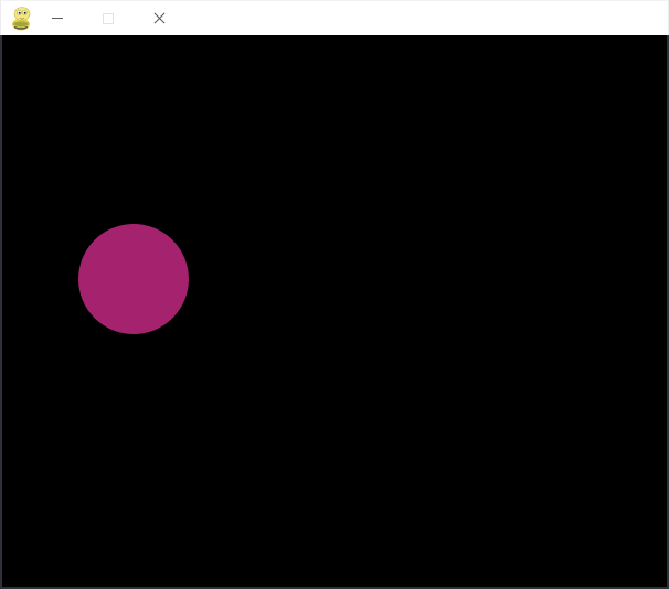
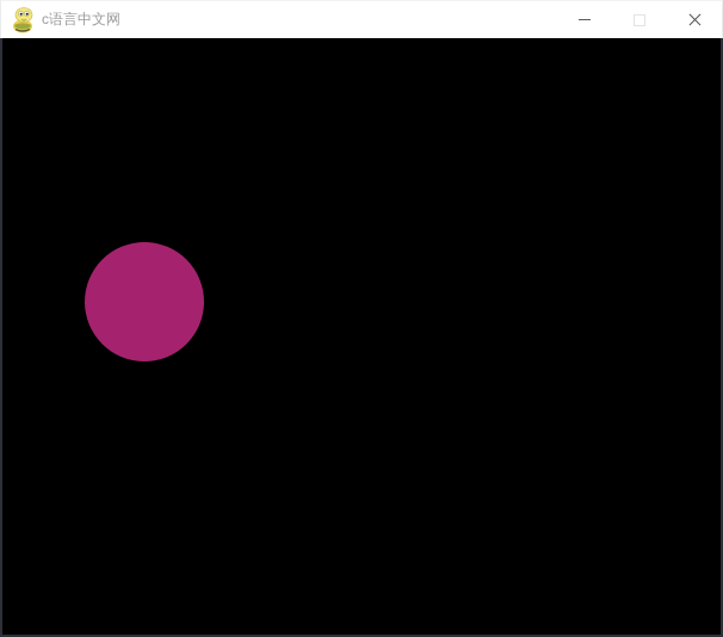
+ c语言中文网
